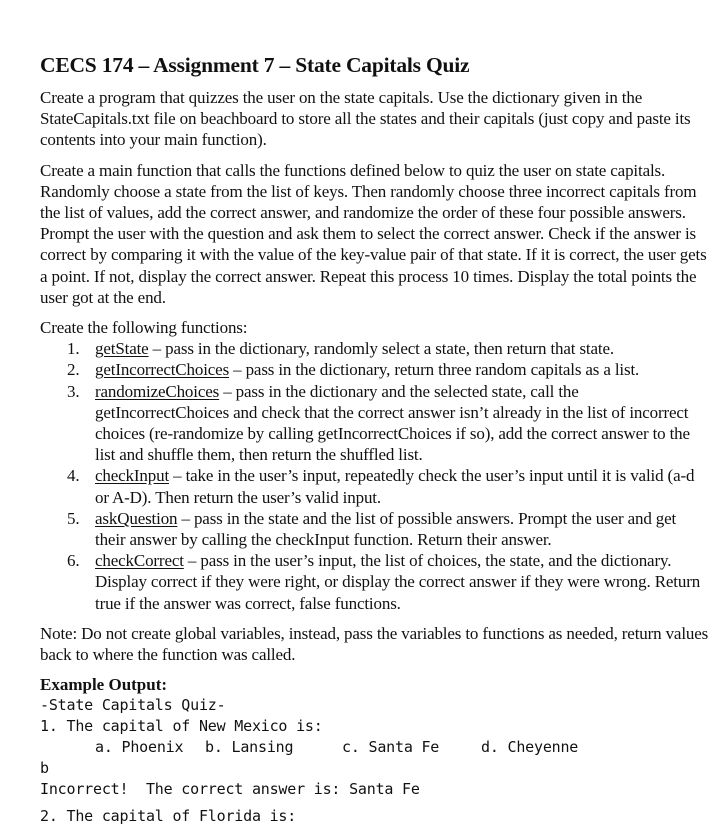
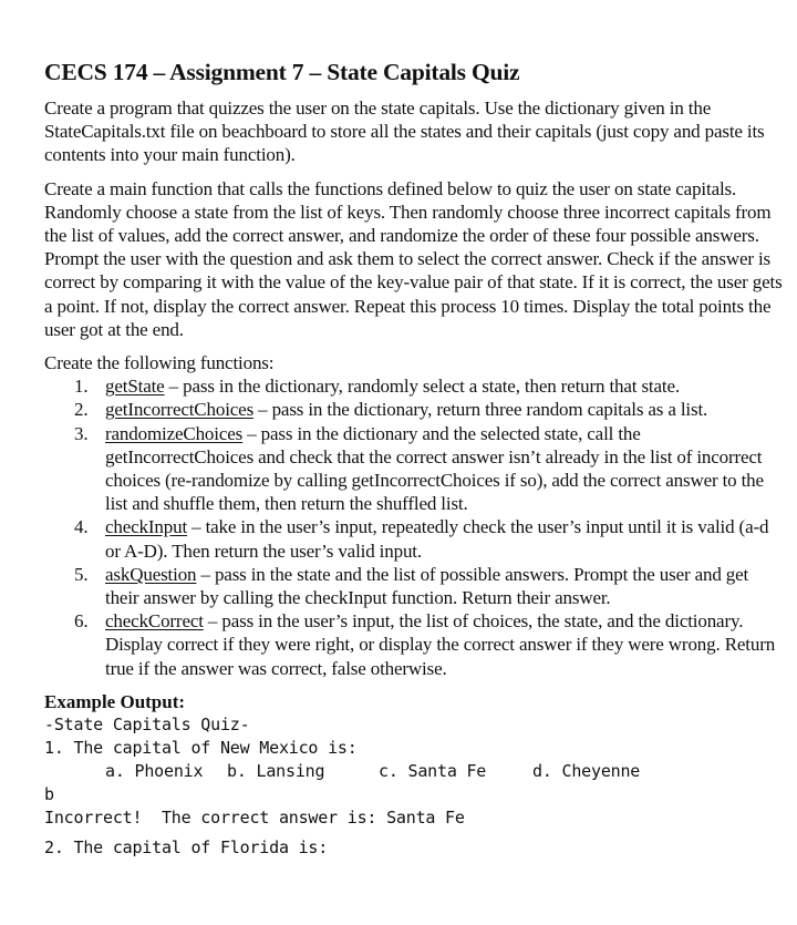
  CECS 174 – Assignment 7 – State Capitals Quiz
  Create a program that quizzes the user on the state capitals. Use the dictionary given in the StateCapitals.txt file on beachboard to store all the states and their capitals (just copy and paste its contents into your main function).
  Create a main function that calls the functions defined below to quiz the user on state capitals. Randomly choose a state from the list of keys. Then randomly choose three incorrect capitals from the list of values, add the correct answer, and randomize the order of these four possible answers. Prompt the user with the question and ask them to select the correct answer. Check if the answer is correct by comparing it with the value of the key-value pair of that state. If it is correct, the user gets a point. If not, display the correct answer. Repeat this process 10 times. Display the total points the user got at the end.
  Create the following functions:
  1.
  getState – pass in the dictionary, randomly select a state, then return that state.
  2.
  getIncorrectChoices – pass in the dictionary, return three random capitals as a list.
  3.
  randomizeChoices – pass in the dictionary and the selected state, call the getIncorrectChoices and check that the correct answer isn’t already in the list of incorrect choices (re-randomize by calling getIncorrectChoices if so), add the correct answer to the list and shuffle them, then return the shuffled list.
  4.
  checkInput – take in the user’s input, repeatedly check the user’s input until it is valid (a-d or A-D). Then return the user’s valid input.
  5.
  askQuestion – pass in the state and the list of possible answers. Prompt the user and get their answer by calling the checkInput function. Return their answer.
  6.
- checkCorrect – pass in the user’s input, the list of choices, the state, and the dictionary. Display correct if they were right, or display the correct answer if they were wrong. Return true if the answer was correct, false functions.
+ checkCorrect – pass in the user’s input, the list of choices, the state, and the dictionary. Display correct if they were right, or display the correct answer if they were wrong. Return true if the answer was correct, false otherwise.
- Note: Do not create global variables, instead, pass the variables to functions as needed, return values back to where the function was called.
  Example Output:
  -State Capitals Quiz-
  1. The capital of New Mexico is:
  a. Phoenix
  b. Lansing
  c. Santa Fe
  d. Cheyenne
  b
  Incorrect! The correct answer is: Santa Fe
  2. The capital of Florida is:
